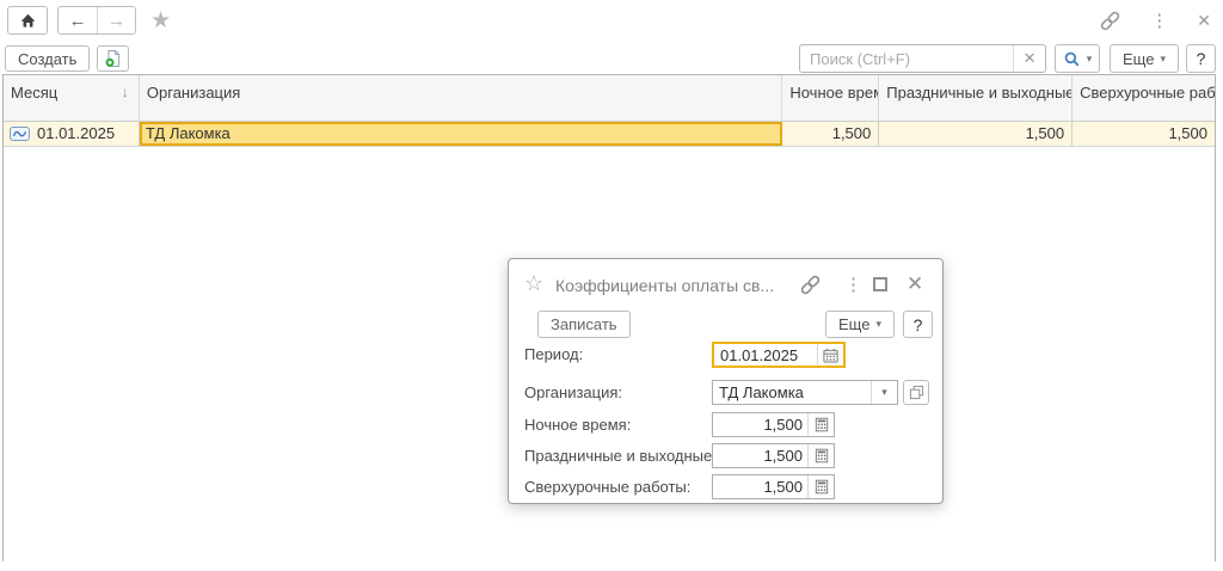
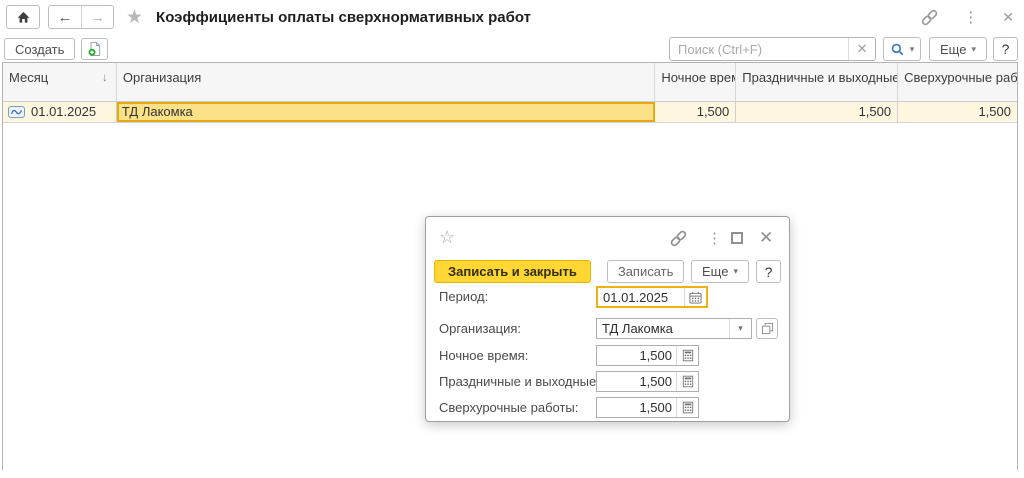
  ←
  →
  ★
+ Коэффициенты оплаты сверхнормативных работ
  ⋮
  ✕
  Создать
  Поиск (Ctrl+F)
  ✕
  ▾
  Еще
  ▾
  ?
  Месяц
  ↓
  Организация
  Ночное врем
  Праздничные и выходные
  Сверхурочные раб
  01.01.2025
  ТД Лакомка
  1,500
  1,500
  1,500
  ☆
- Коэффициенты оплаты св...
  ⋮
  ✕
+ Записать и закрыть
  Записать
  Еще
  ▾
  ?
  Период:
  01.01.2025
  Организация:
  ТД Лакомка
  ▾
  Ночное время:
  1,500
  Праздничные и выходные
  1,500
  Сверхурочные работы:
  1,500
